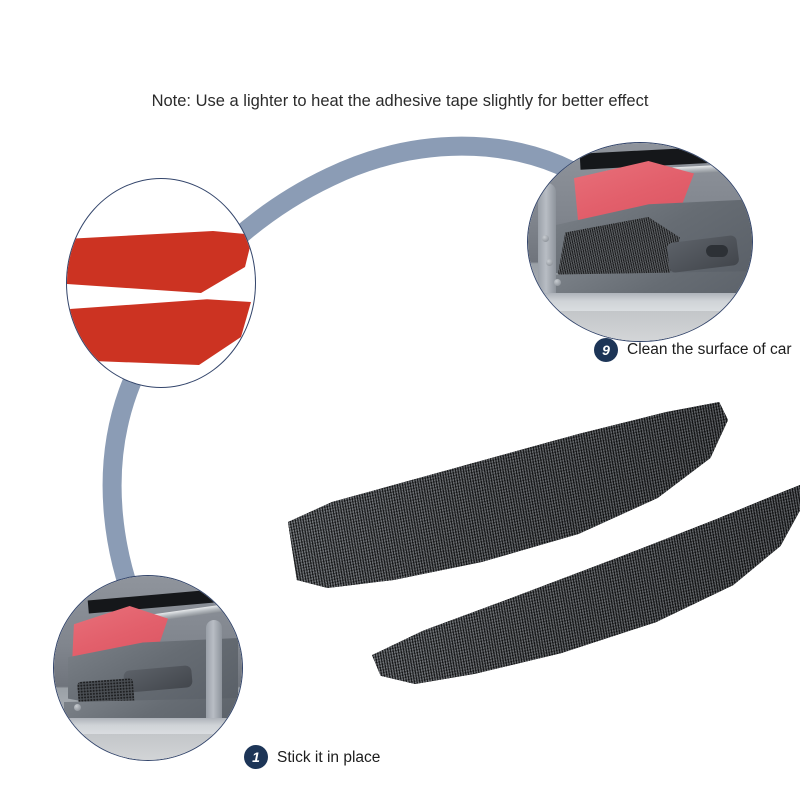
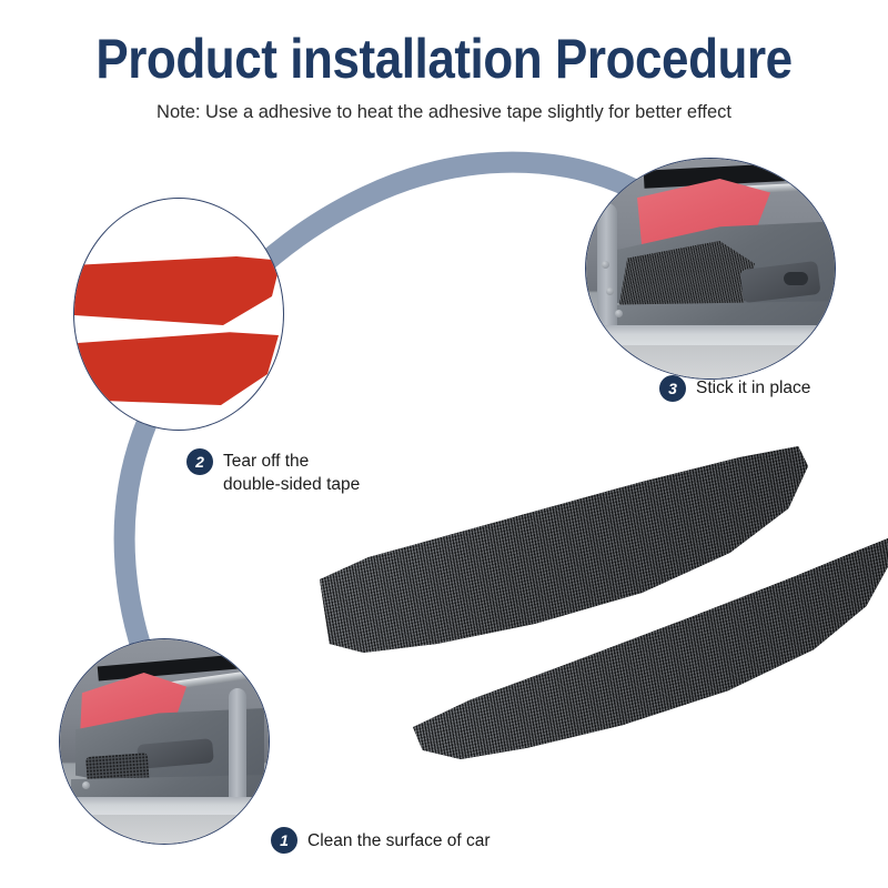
+ Product installation Procedure
- Note: Use a lighter to heat the adhesive tape slightly for better effect
+ Note: Use a adhesive to heat the adhesive tape slightly for better effect
  1
- Stick it in place
+ Clean the surface of car
+ 2
+ Tear off the
+ double-sided tape
- 9
+ 3
- Clean the surface of car
+ Stick it in place
